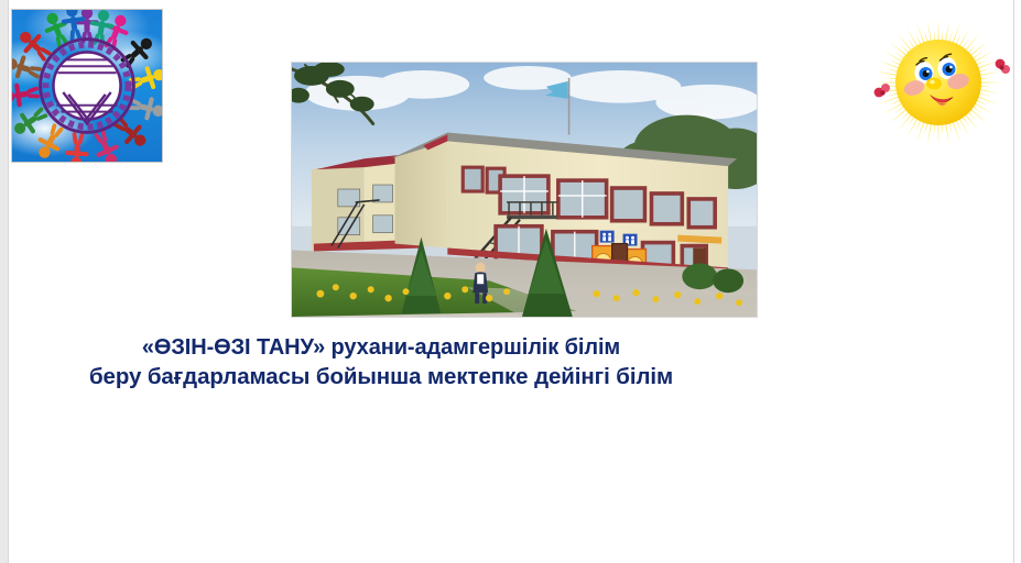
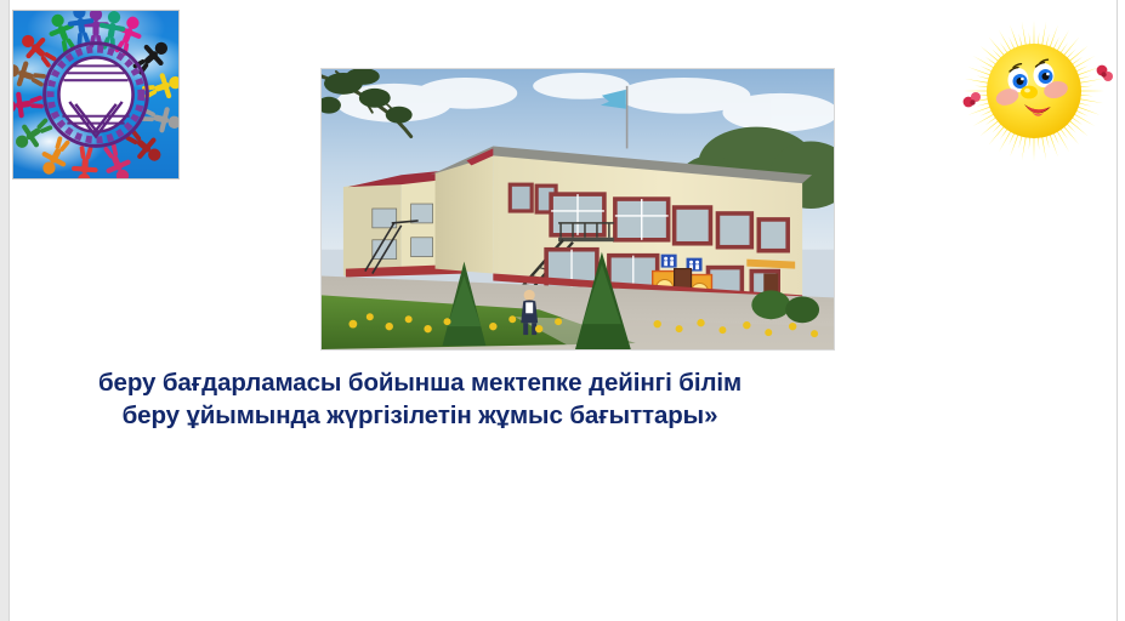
- «ӨЗІН-ӨЗІ ТАНУ» рухани-адамгершілік білім
  беру бағдарламасы бойынша мектепке дейінгі білім
+ беру ұйымында жүргізілетін жұмыс бағыттары»
